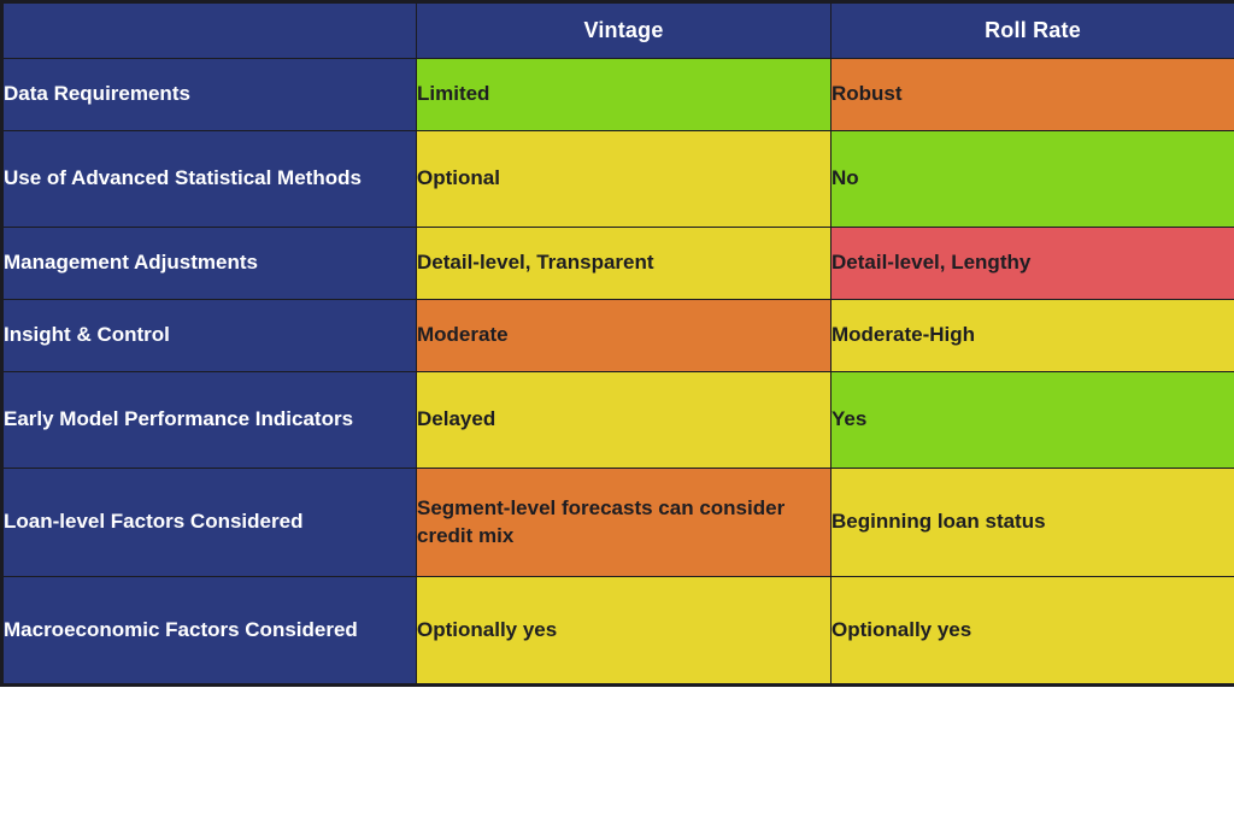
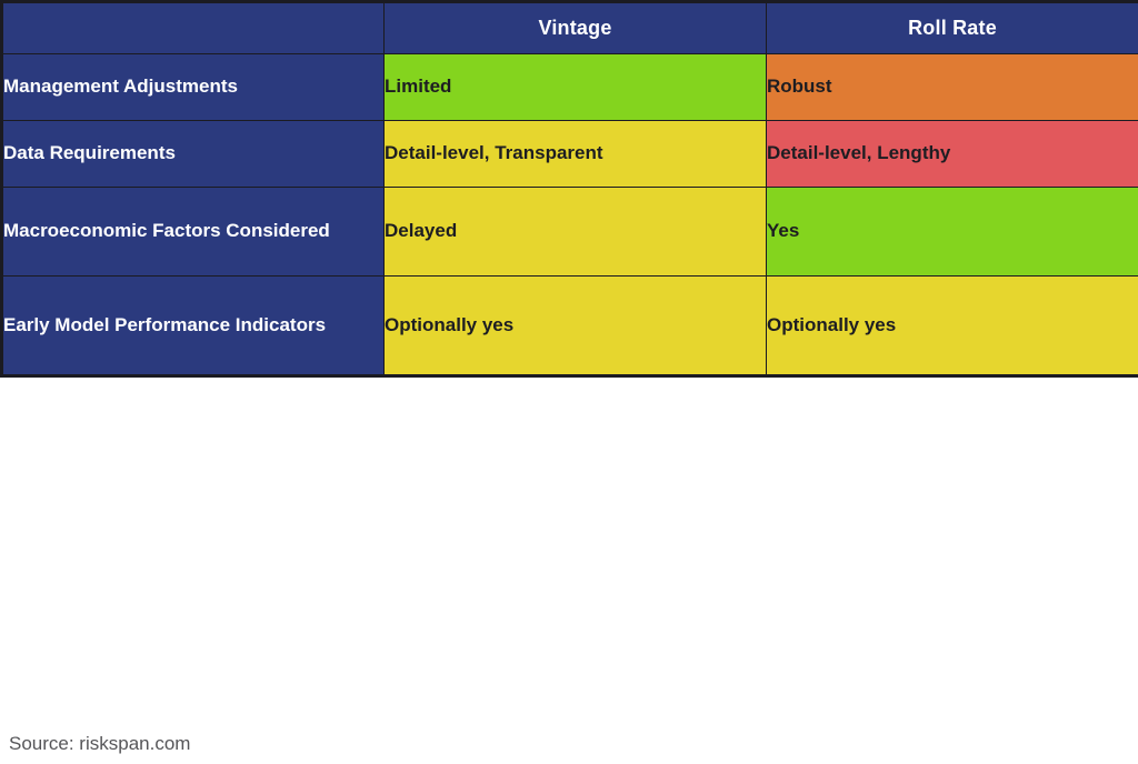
  	Vintage	Roll Rate
- Data Requirements	Limited	Robust
+ Management Adjustments	Limited	Robust
- Use of Advanced Statistical Methods	Optional	No
- Management Adjustments	Detail-level, Transparent	Detail-level, Lengthy
+ Data Requirements	Detail-level, Transparent	Detail-level, Lengthy
- Insight & Control	Moderate	Moderate-High
- Early Model Performance Indicators	Delayed	Yes
+ Macroeconomic Factors Considered	Delayed	Yes
- Loan-level Factors Considered	Segment-level forecasts can consider credit mix	Beginning loan status
- Macroeconomic Factors Considered	Optionally yes	Optionally yes
+ Early Model Performance Indicators	Optionally yes	Optionally yes
+ Source: riskspan.com
